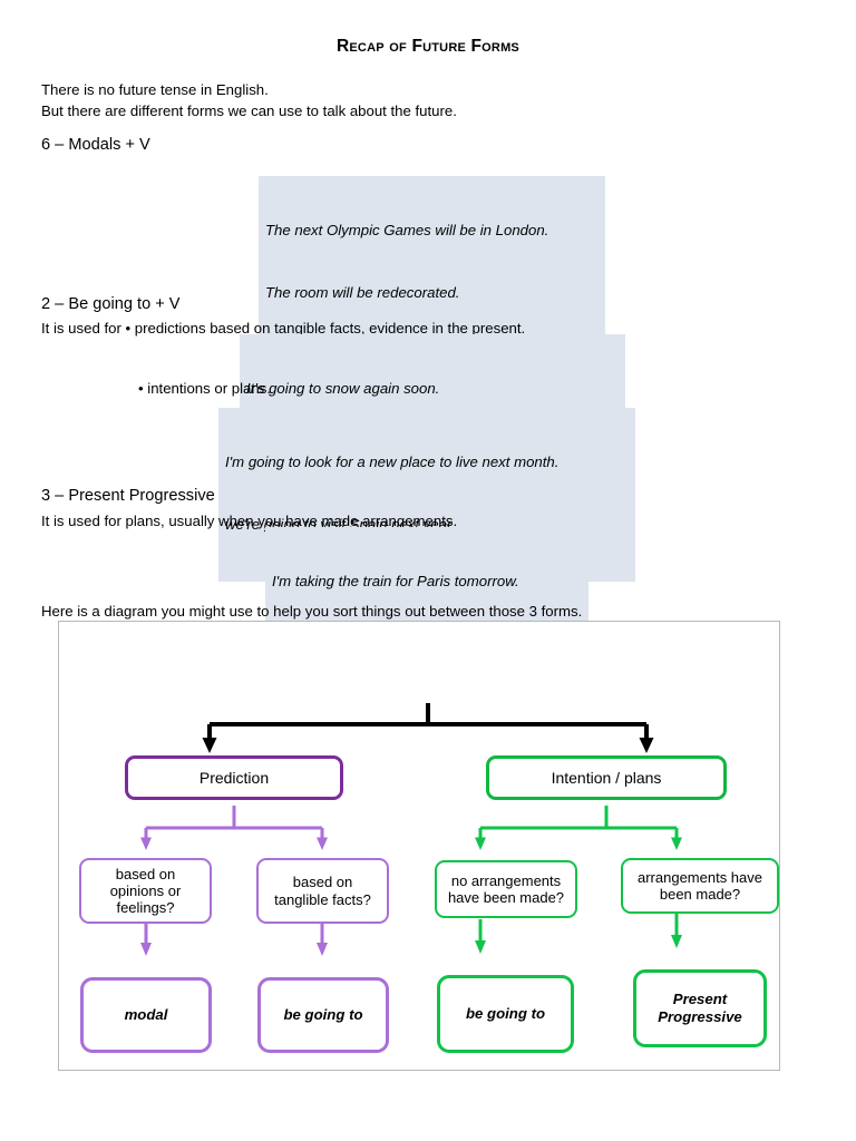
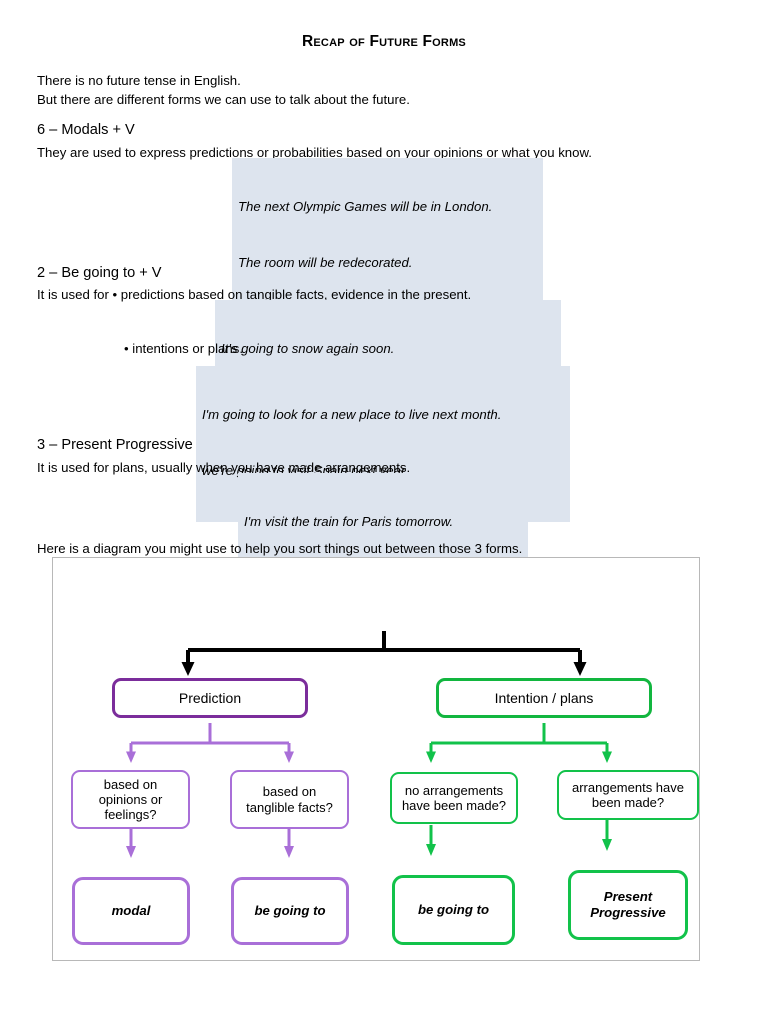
  Recap of Future Forms
  There is no future tense in English.
  But there are different forms we can use to talk about the future.
  6 – Modals + V
+ They are used to express predictions or probabilities based on your opinions or what you know.
  The next Olympic Games will be in London.
  The room will be redecorated.
  2 – Be going to + V
  It is used for • predictions based on tangible facts, evidence in the present.
  It's going to snow again soon.
  • intentions or plans.
  I'm going to look for a new place to live next month.
  we're going to visit Spain next year.
  3 – Present Progressive
  It is used for plans, usually when you have made arrangements.
- I'm taking the train for Paris tomorrow.
+ I'm visit the train for Paris tomorrow.
  Here is a diagram you might use to help you sort things out between those 3 forms.
  Prediction
  Intention / plans
  based on
  opinions or
  feelings?
  based on
  tanglible facts?
  no arrangements
  have been made?
  arrangements have
  been made?
  modal
  be going to
  be going to
  Present
  Progressive
